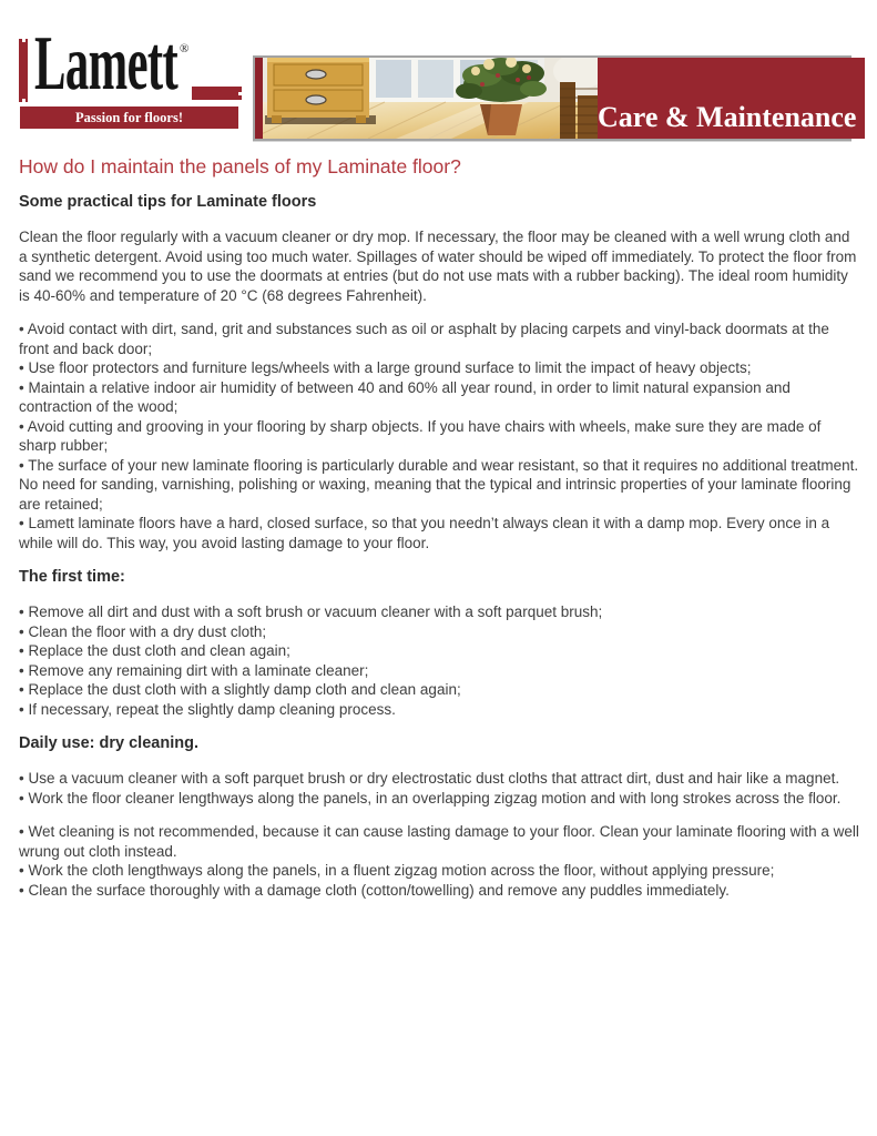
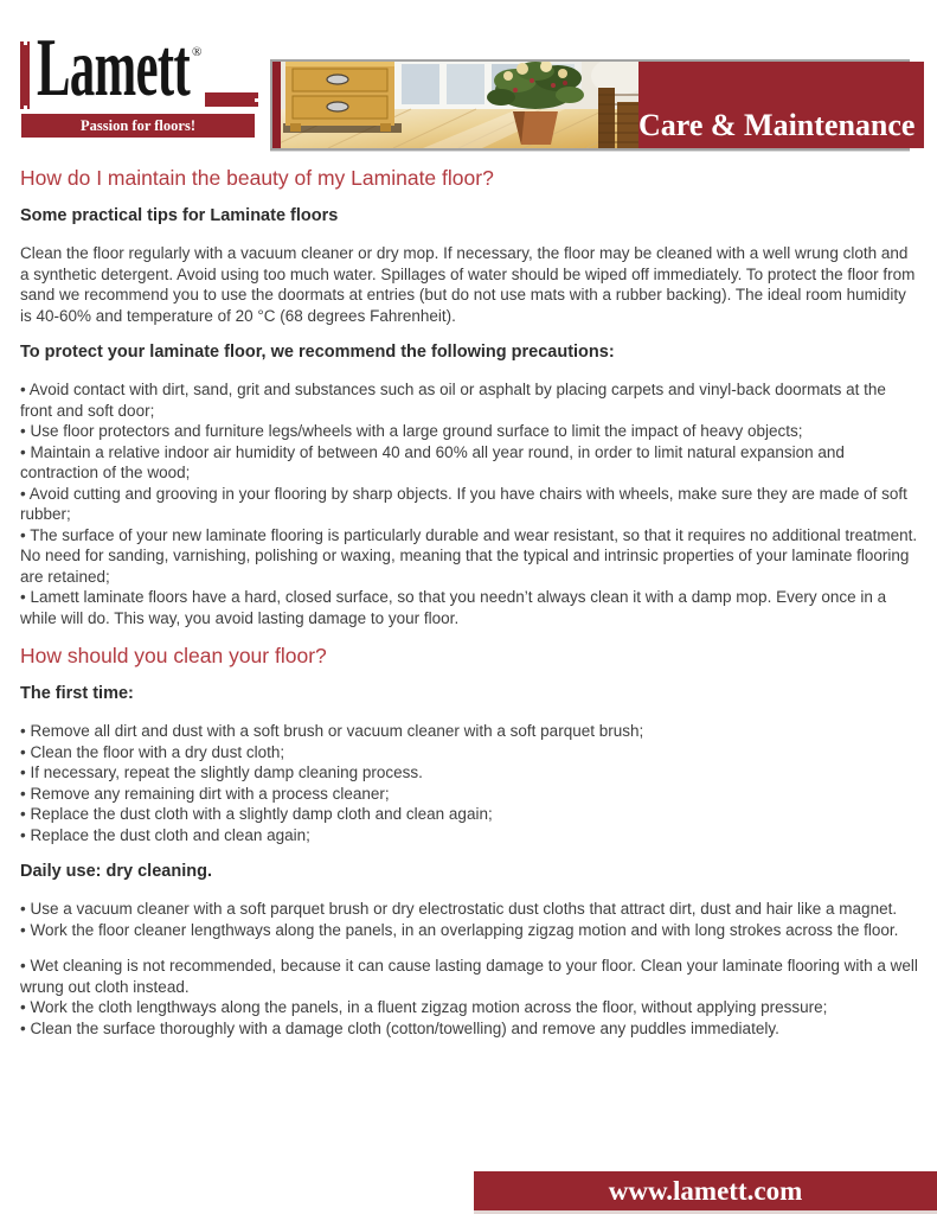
  Lamett
  ®
  Passion for floors!
  Care & Maintenance
- How do I maintain the panels of my Laminate floor?
+ How do I maintain the beauty of my Laminate floor?
  Some practical tips for Laminate floors
  Clean the floor regularly with a vacuum cleaner or dry mop. If necessary, the floor may be cleaned with a well wrung cloth and a synthetic detergent. Avoid using too much water. Spillages of water should be wiped off immediately. To protect the floor from sand we recommend you to use the doormats at entries (but do not use mats with a rubber backing). The ideal room humidity is 40-60% and temperature of 20 °C (68 degrees Fahrenheit).
+ To protect your laminate floor, we recommend the following precautions:
- • Avoid contact with dirt, sand, grit and substances such as oil or asphalt by placing carpets and vinyl-back doormats at the front and back door;
+ • Avoid contact with dirt, sand, grit and substances such as oil or asphalt by placing carpets and vinyl-back doormats at the front and soft door;
  • Use floor protectors and furniture legs/wheels with a large ground surface to limit the impact of heavy objects;
  • Maintain a relative indoor air humidity of between 40 and 60% all year round, in order to limit natural expansion and contraction of the wood;
- • Avoid cutting and grooving in your flooring by sharp objects. If you have chairs with wheels, make sure they are made of sharp rubber;
+ • Avoid cutting and grooving in your flooring by sharp objects. If you have chairs with wheels, make sure they are made of soft rubber;
  • The surface of your new laminate flooring is particularly durable and wear resistant, so that it requires no additional treatment. No need for sanding, varnishing, polishing or waxing, meaning that the typical and intrinsic properties of your laminate flooring are retained;
  • Lamett laminate floors have a hard, closed surface, so that you needn’t always clean it with a damp mop. Every once in a while will do. This way, you avoid lasting damage to your floor.
+ How should you clean your floor?
  The first time:
  • Remove all dirt and dust with a soft brush or vacuum cleaner with a soft parquet brush;
  • Clean the floor with a dry dust cloth;
- • Replace the dust cloth and clean again;
+ • If necessary, repeat the slightly damp cleaning process.
- • Remove any remaining dirt with a laminate cleaner;
+ • Remove any remaining dirt with a process cleaner;
  • Replace the dust cloth with a slightly damp cloth and clean again;
- • If necessary, repeat the slightly damp cleaning process.
+ • Replace the dust cloth and clean again;
  Daily use: dry cleaning.
  • Use a vacuum cleaner with a soft parquet brush or dry electrostatic dust cloths that attract dirt, dust and hair like a magnet.
  • Work the floor cleaner lengthways along the panels, in an overlapping zigzag motion and with long strokes across the floor.
  • Wet cleaning is not recommended, because it can cause lasting damage to your floor. Clean your laminate flooring with a well wrung out cloth instead.
  • Work the cloth lengthways along the panels, in a fluent zigzag motion across the floor, without applying pressure;
  • Clean the surface thoroughly with a damage cloth (cotton/towelling) and remove any puddles immediately.
+ www.lamett.com
